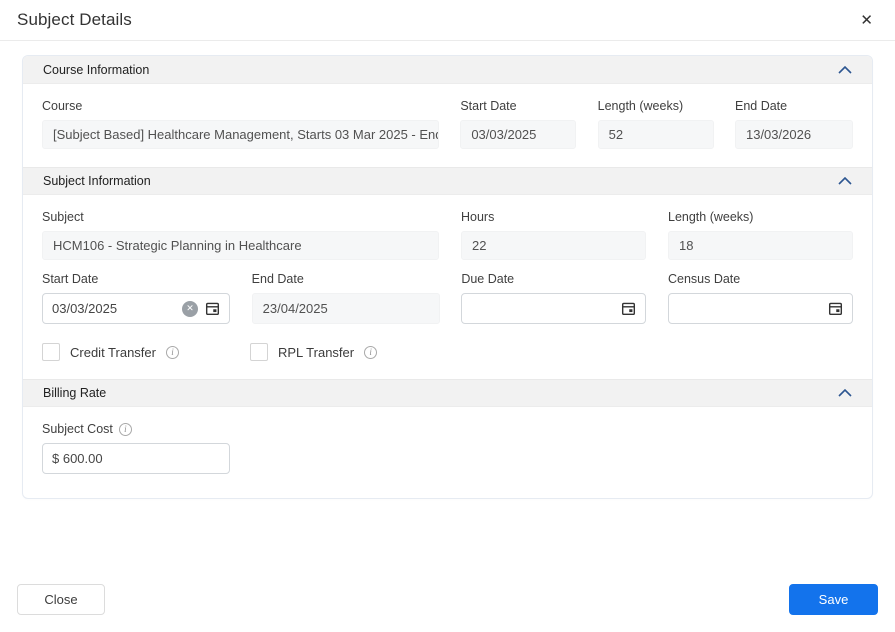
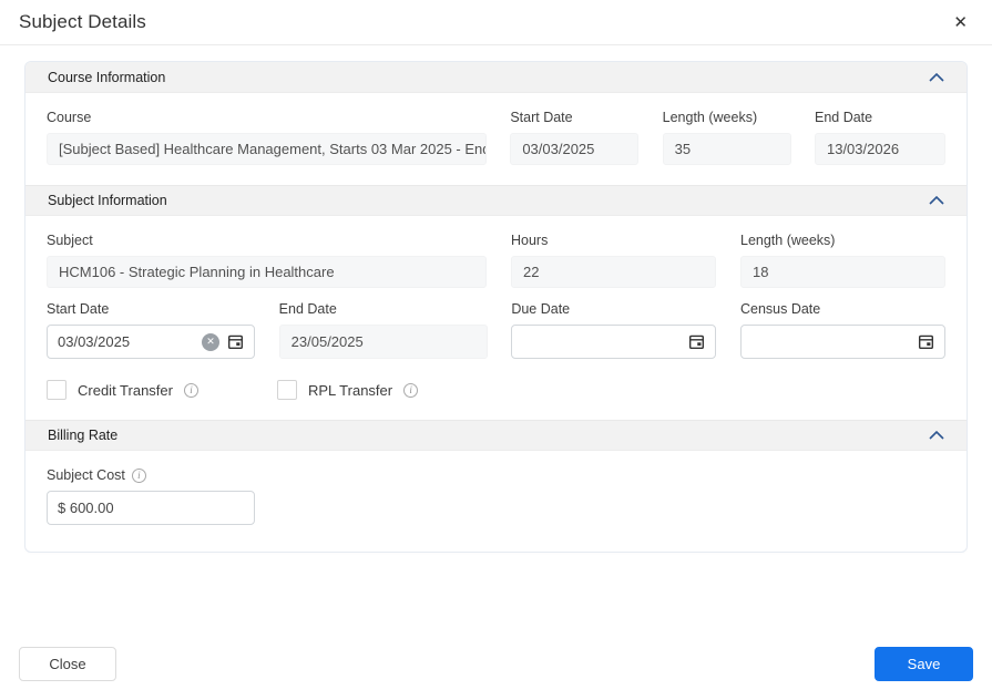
  Subject Details
  ✕
  Course Information
  Course
  [Subject Based] Healthcare Management, Starts 03 Mar 2025 - End
  Start Date
  03/03/2025
  Length (weeks)
- 52
+ 35
  End Date
  13/03/2026
  Subject Information
  Subject
  HCM106 - Strategic Planning in Healthcare
  Hours
  22
  Length (weeks)
  18
  Start Date
  03/03/2025
  ✕
  End Date
- 23/04/2025
+ 23/05/2025
  Due Date
  Census Date
  Credit Transfer
  i
  RPL Transfer
  i
  Billing Rate
  Subject Cost
  i
  $ 600.00
  Close
  Save
